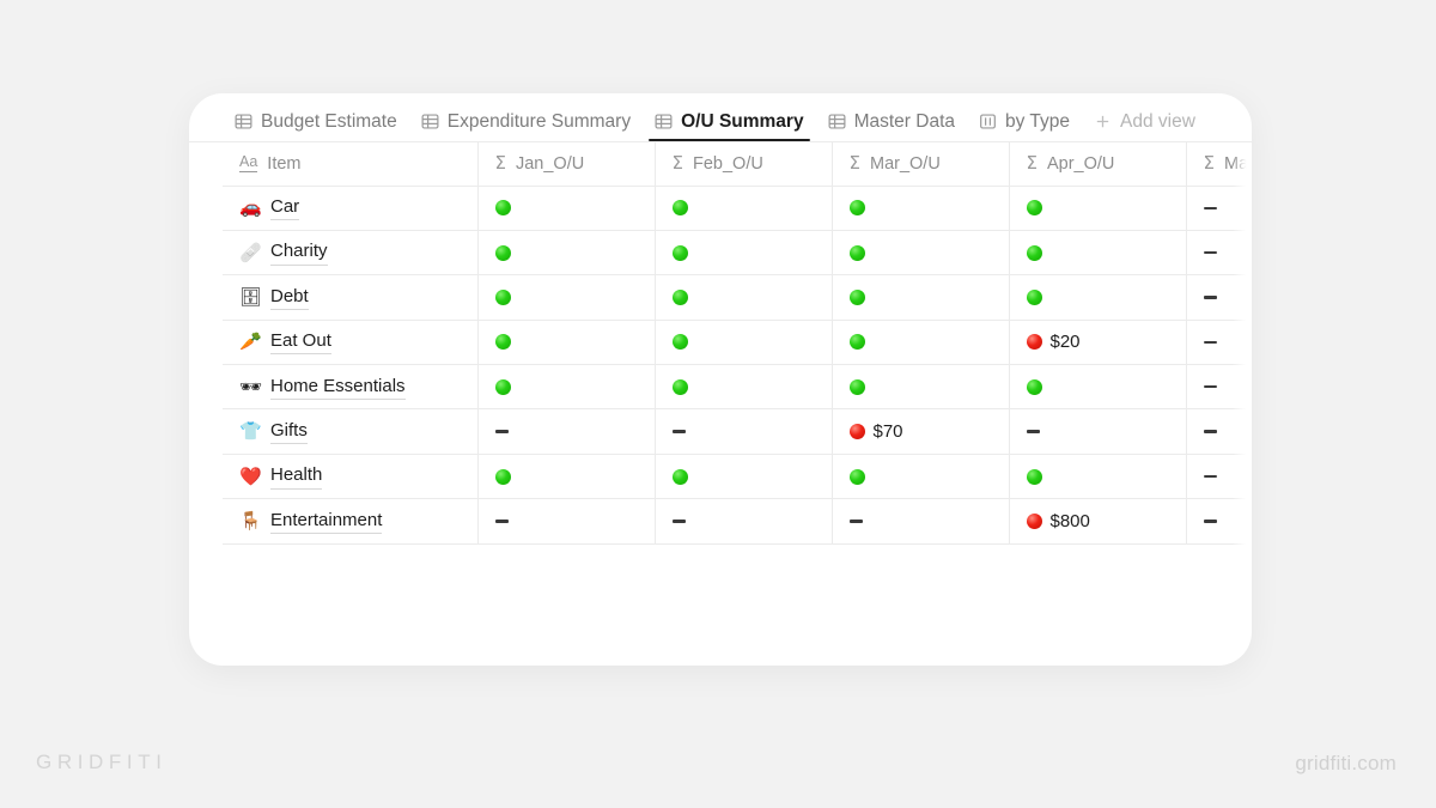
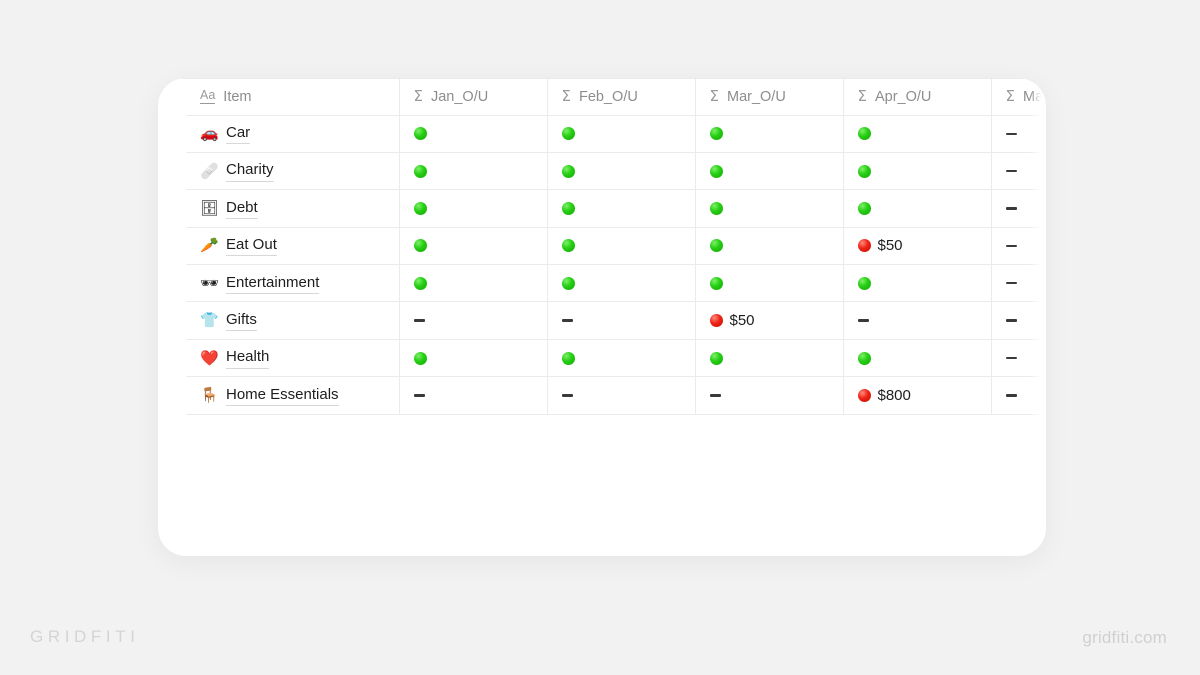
- Budget Estimate
- Expenditure Summary
- O/U Summary
- Master Data
- by Type
- Add view
  Aa Item	Σ Jan_O/U	Σ Feb_O/U	Σ Mar_O/U	Σ Apr_O/U	Σ
  🚗 Car
  🩹 Charity
  🗄 Debt
- 🥕 Eat Out				$20
+ 🥕 Eat Out				$50
- 🕶 Home Essentials
+ 🕶 Entertainment
- 👕 Gifts			$70
+ 👕 Gifts			$50
  ❤️ Health
- 🪑 Entertainment				$800
+ 🪑 Home Essentials				$800
  GRIDFITI
  gridfiti.com
